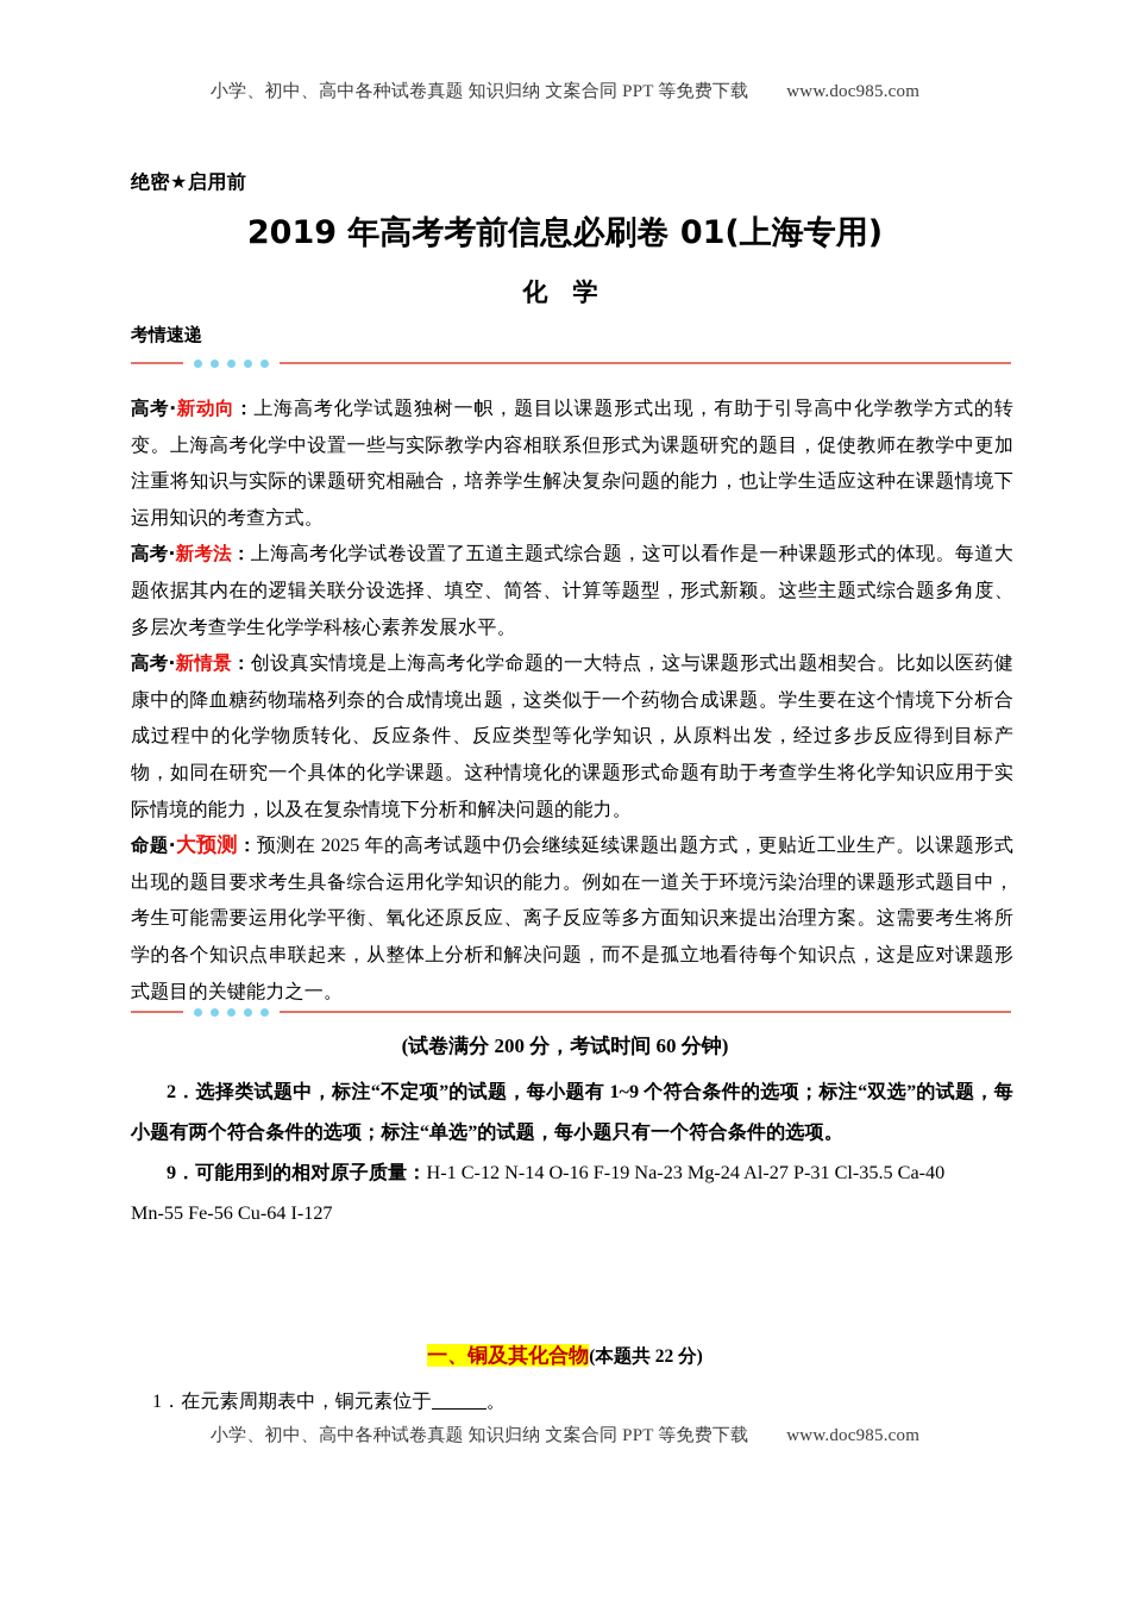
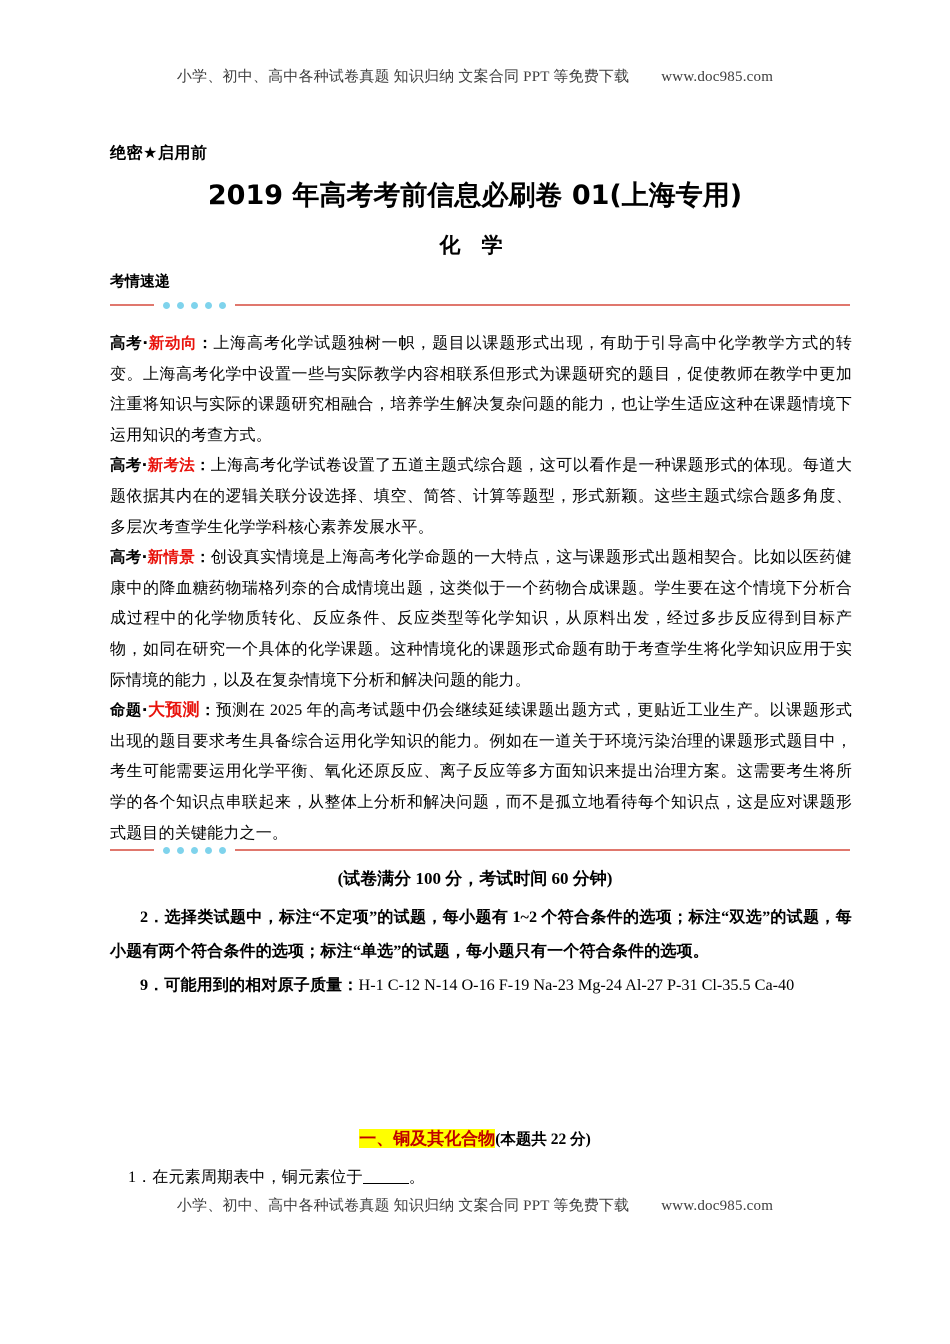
  小学、初中、高中各种试卷真题 知识归纳 文案合同 PPT 等免费下载 www.doc985.com
  绝密★启用前
  2019 年高考考前信息必刷卷 01(上海专用)
  化 学
  考情速递
  高考·新动向：上海高考化学试题独树一帜，题目以课题形式出现，有助于引导高中化学教学方式的转变。上海高考化学中设置一些与实际教学内容相联系但形式为课题研究的题目，促使教师在教学中更加注重将知识与实际的课题研究相融合，培养学生解决复杂问题的能力，也让学生适应这种在课题情境下运用知识的考查方式。
  高考·新考法：上海高考化学试卷设置了五道主题式综合题，这可以看作是一种课题形式的体现。每道大题依据其内在的逻辑关联分设选择、填空、简答、计算等题型，形式新颖。这些主题式综合题多角度、多层次考查学生化学学科核心素养发展水平。
  高考·新情景：创设真实情境是上海高考化学命题的一大特点，这与课题形式出题相契合。比如以医药健康中的降血糖药物瑞格列奈的合成情境出题，这类似于一个药物合成课题。学生要在这个情境下分析合成过程中的化学物质转化、反应条件、反应类型等化学知识，从原料出发，经过多步反应得到目标产物，如同在研究一个具体的化学课题。这种情境化的课题形式命题有助于考查学生将化学知识应用于实际情境的能力，以及在复杂情境下分析和解决问题的能力。
  命题·大预测：预测在 2025 年的高考试题中仍会继续延续课题出题方式，更贴近工业生产。以课题形式出现的题目要求考生具备综合运用化学知识的能力。例如在一道关于环境污染治理的课题形式题目中，考生可能需要运用化学平衡、氧化还原反应、离子反应等多方面知识来提出治理方案。这需要考生将所学的各个知识点串联起来，从整体上分析和解决问题，而不是孤立地看待每个知识点，这是应对课题形式题目的关键能力之一。
- (试卷满分 200 分，考试时间 60 分钟)
+ (试卷满分 100 分，考试时间 60 分钟)
- 2．选择类试题中，标注“不定项”的试题，每小题有 1~9 个符合条件的选项；标注“双选”的试题，每小题有两个符合条件的选项；标注“单选”的试题，每小题只有一个符合条件的选项。
+ 2．选择类试题中，标注“不定项”的试题，每小题有 1~2 个符合条件的选项；标注“双选”的试题，每小题有两个符合条件的选项；标注“单选”的试题，每小题只有一个符合条件的选项。
  9．可能用到的相对原子质量：H-1 C-12 N-14 O-16 F-19 Na-23 Mg-24 Al-27 P-31 Cl-35.5 Ca-40
- Mn-55 Fe-56 Cu-64 I-127
  一、铜及其化合物(本题共 22 分)
  1．在元素周期表中，铜元素位于 。
  小学、初中、高中各种试卷真题 知识归纳 文案合同 PPT 等免费下载 www.doc985.com
